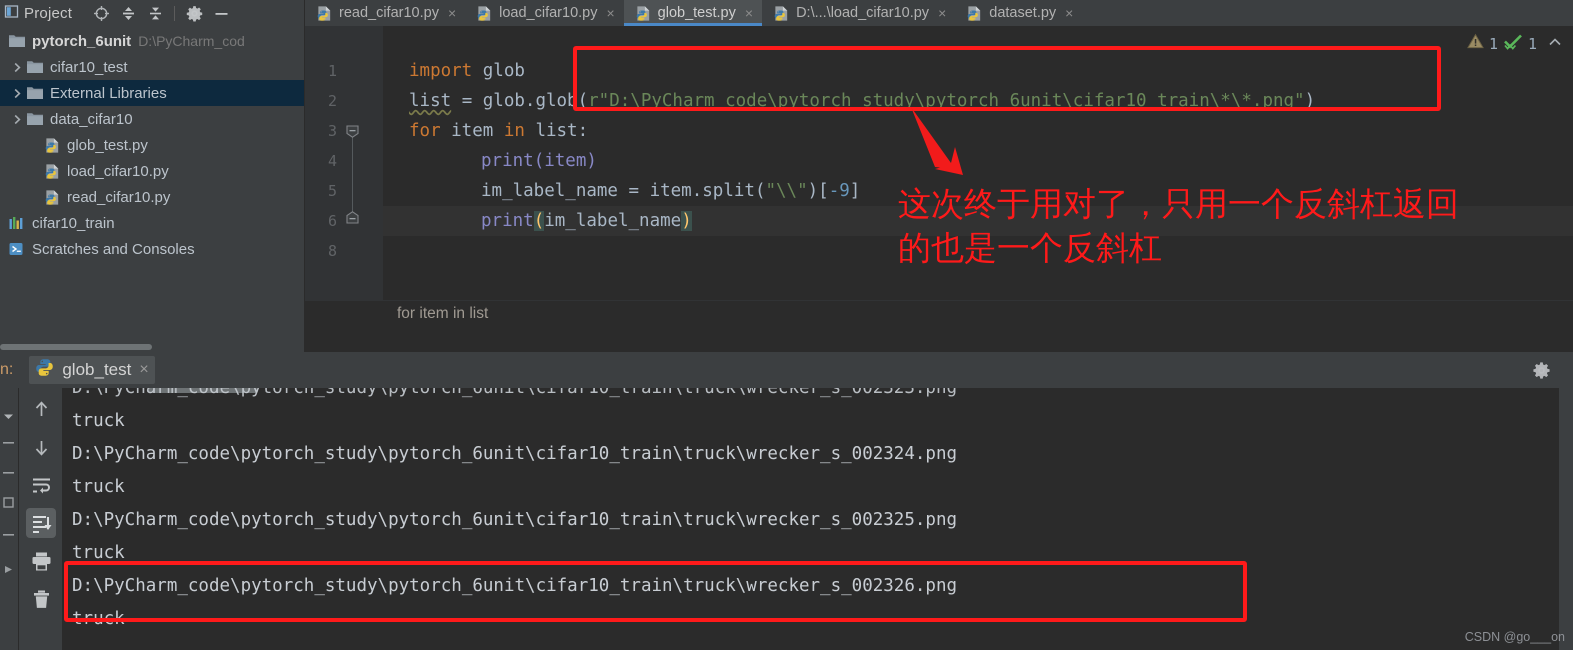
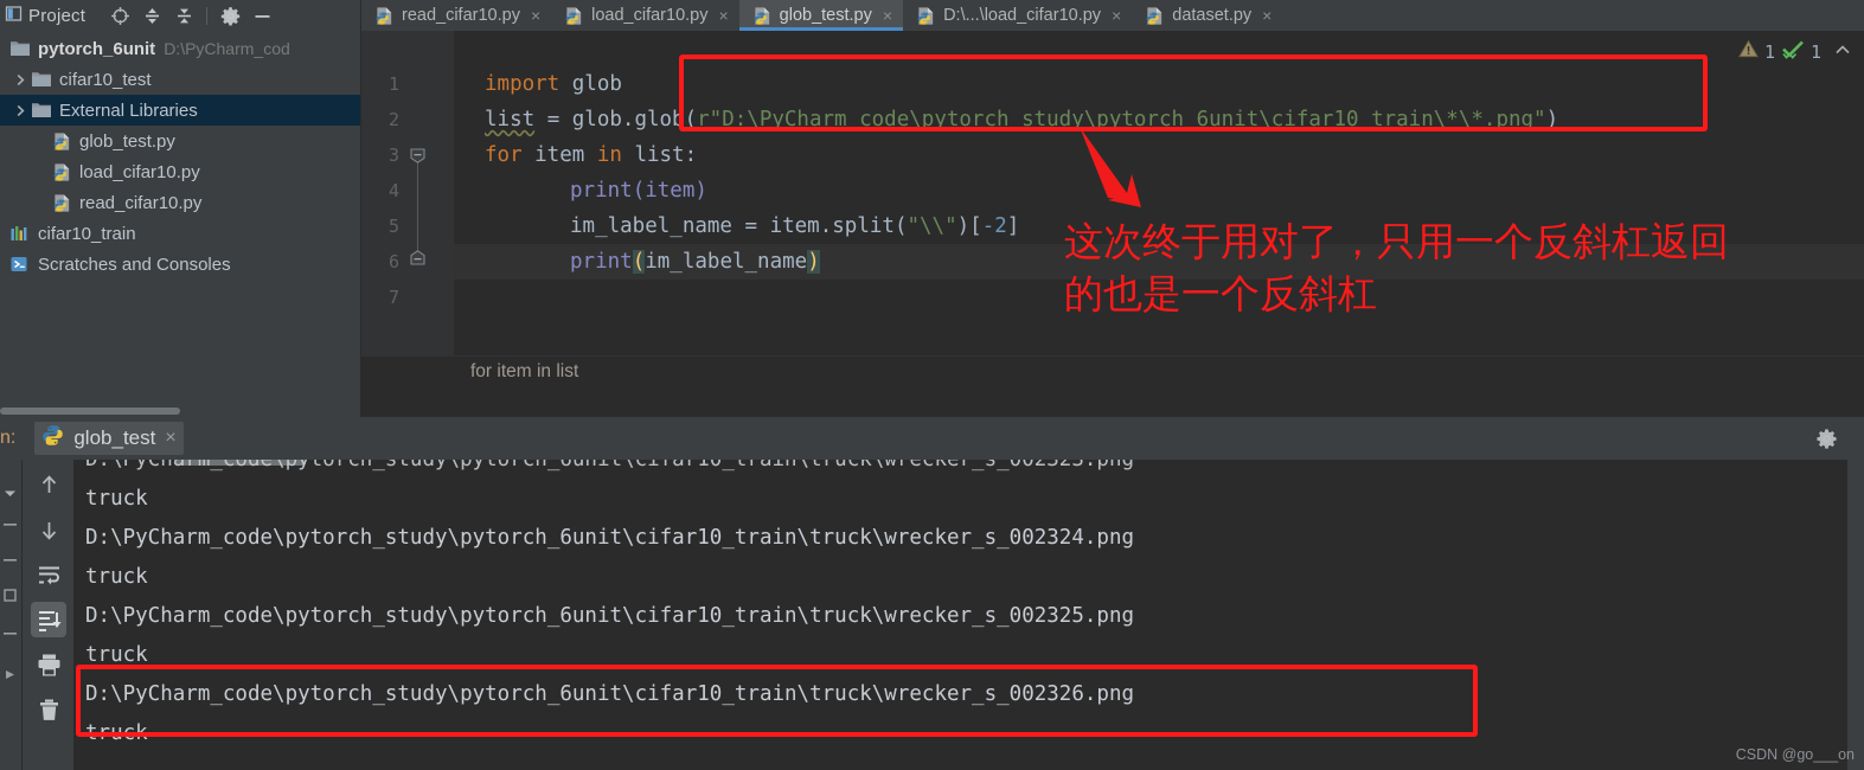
  Project
  pytorch_6unit
  D:\PyCharm_cod
  cifar10_test
  External Libraries
- data_cifar10
  glob_test.py
  load_cifar10.py
  read_cifar10.py
  cifar10_train
  Scratches and Consoles
  read_cifar10.py
  ×
  load_cifar10.py
  ×
  glob_test.py
  ×
  D:\...\load_cifar10.py
  ×
  dataset.py
  ×
  1
  2
  3
  4
  5
  6
- 8
+ 7
  import glob
  list = glob.glob(r"D:\PyCharm_code\pytorch_study\pytorch_6unit\cifar10_train\*\*.png")
  for item in list:
  print(item)
- im_label_name = item.split("\\")[-9]
+ im_label_name = item.split("\\")[-2]
  print(im_label_name)
  1
  1
  for item in list
  这次终于用对了，只用一个反斜杠返回
  的也是一个反斜杠
  n:
  glob_test
  ×
  D:\PyCharm_code\pytorch_study\pytorch_6unit\cifar10_train\truck\wrecker_s_002323.png
  truck
  D:\PyCharm_code\pytorch_study\pytorch_6unit\cifar10_train\truck\wrecker_s_002324.png
  truck
  D:\PyCharm_code\pytorch_study\pytorch_6unit\cifar10_train\truck\wrecker_s_002325.png
  truck
  D:\PyCharm_code\pytorch_study\pytorch_6unit\cifar10_train\truck\wrecker_s_002326.png
  truck
  CSDN @go___on
